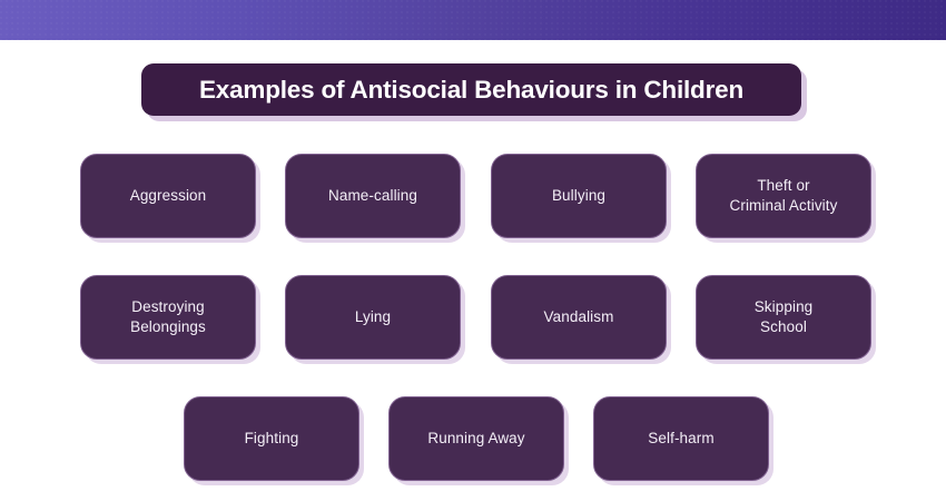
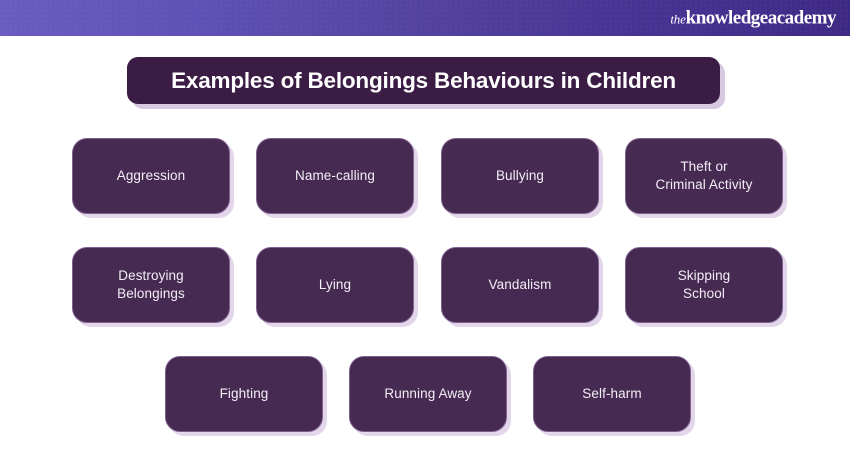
+ theknowledgeacademy
- Examples of Antisocial Behaviours in Children
+ Examples of Belongings Behaviours in Children
  Aggression
  Name-calling
  Bullying
  Theft or
  Criminal Activity
  Destroying
  Belongings
  Lying
  Vandalism
  Skipping
  School
  Fighting
  Running Away
  Self-harm
